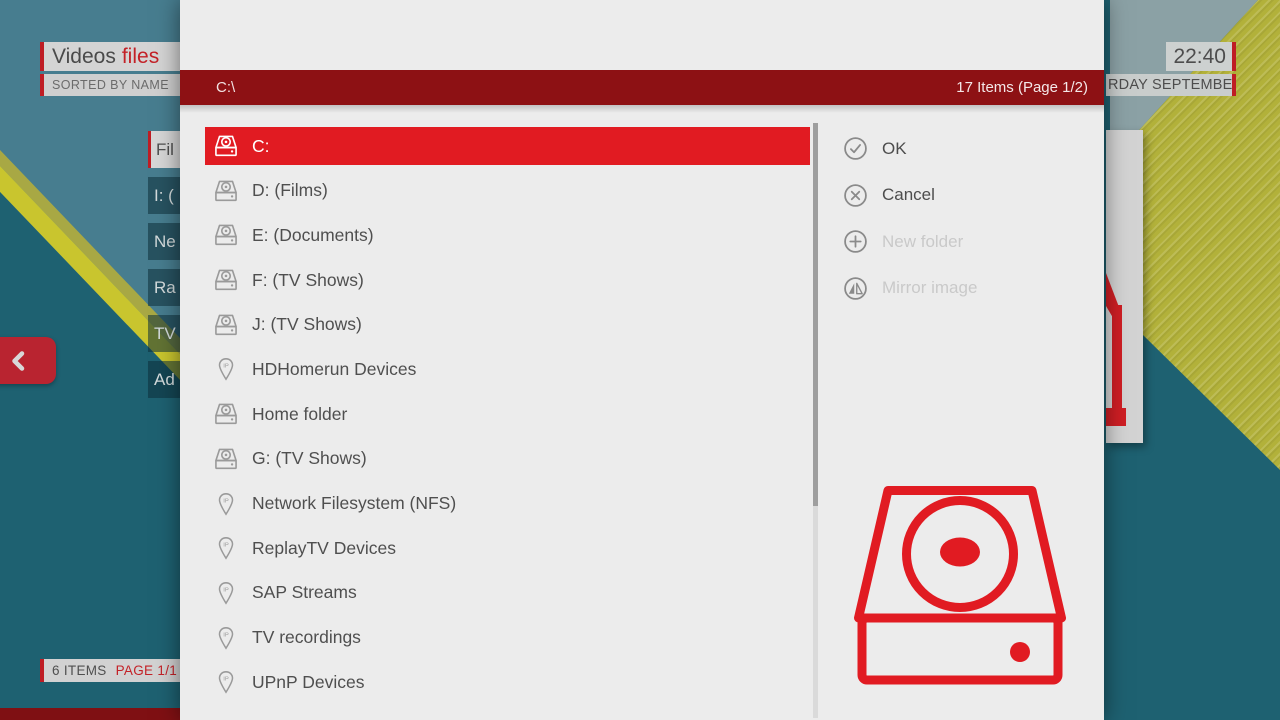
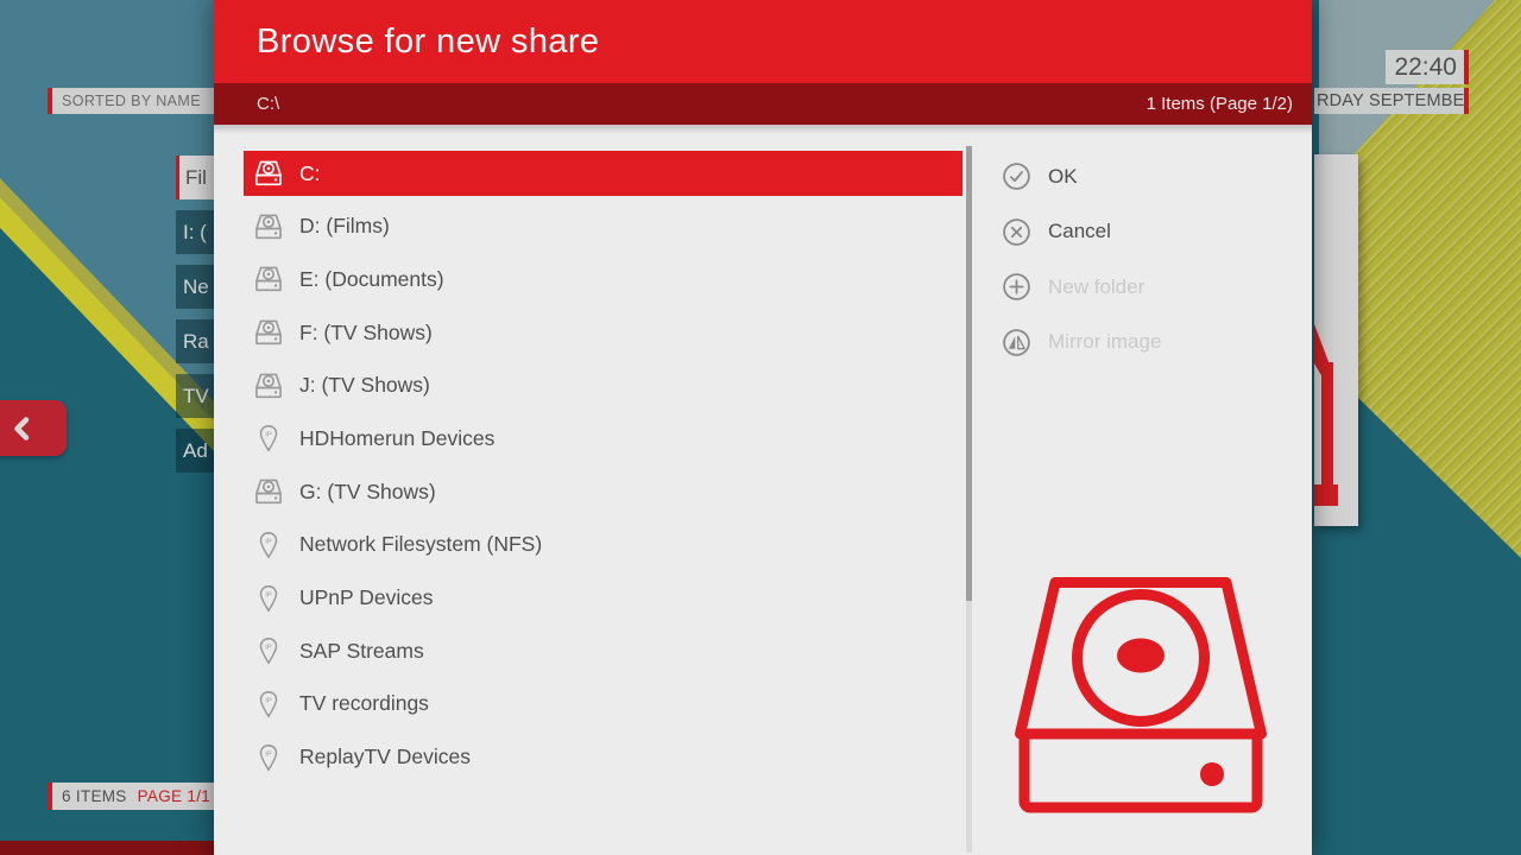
- Videos
- files
  SORTED BY NAME
  22:40
  RDAY SEPTEMBE
  6 ITEMS
  PAGE 1/1
  Fil
  I: (
  Ne
  Ra
  TV
  Ad
+ Browse for new share
  C:\
- 17 Items (Page 1/2)
+ 1 Items (Page 1/2)
  C:
  D: (Films)
  E: (Documents)
  F: (TV Shows)
  J: (TV Shows)
  HDHomerun Devices
- Home folder
  G: (TV Shows)
  Network Filesystem (NFS)
- ReplayTV Devices
+ UPnP Devices
  SAP Streams
  TV recordings
- UPnP Devices
+ ReplayTV Devices
  OK
  Cancel
  New folder
  Mirror image
